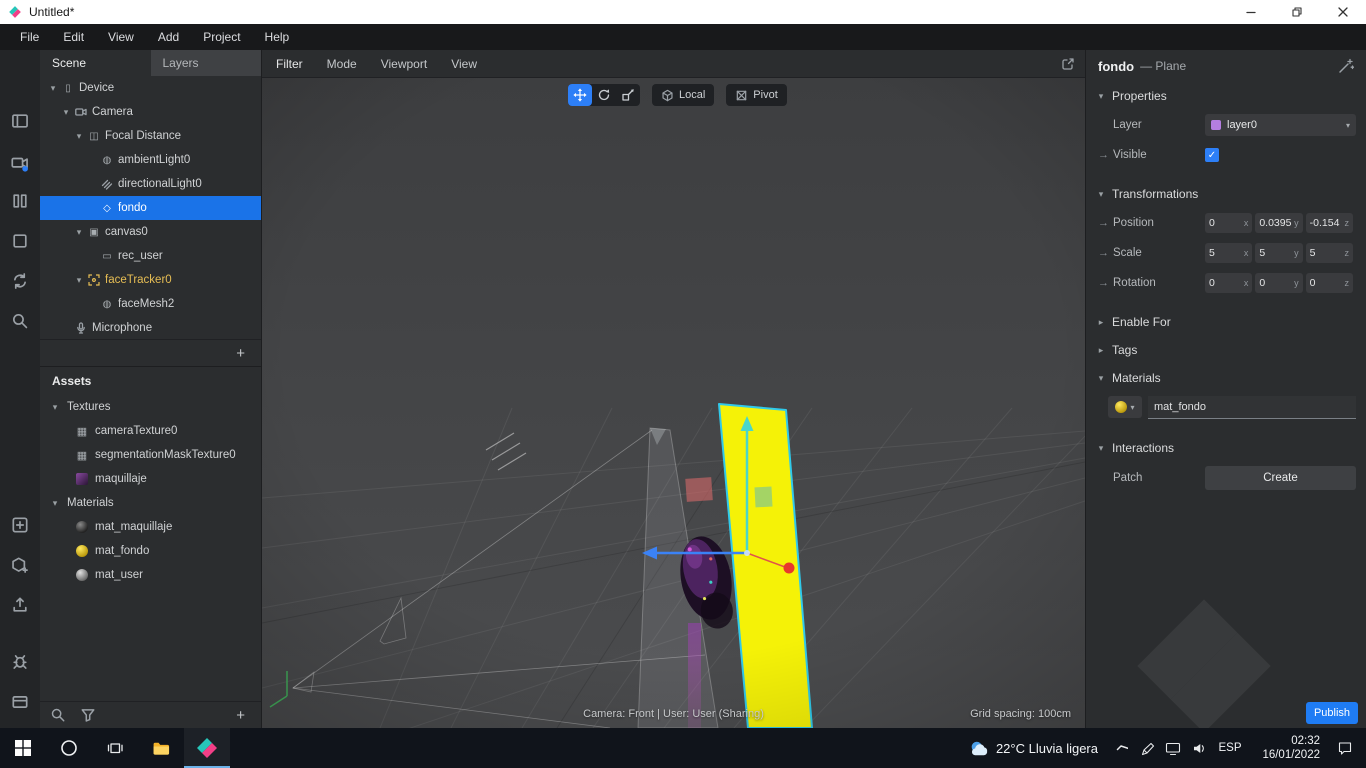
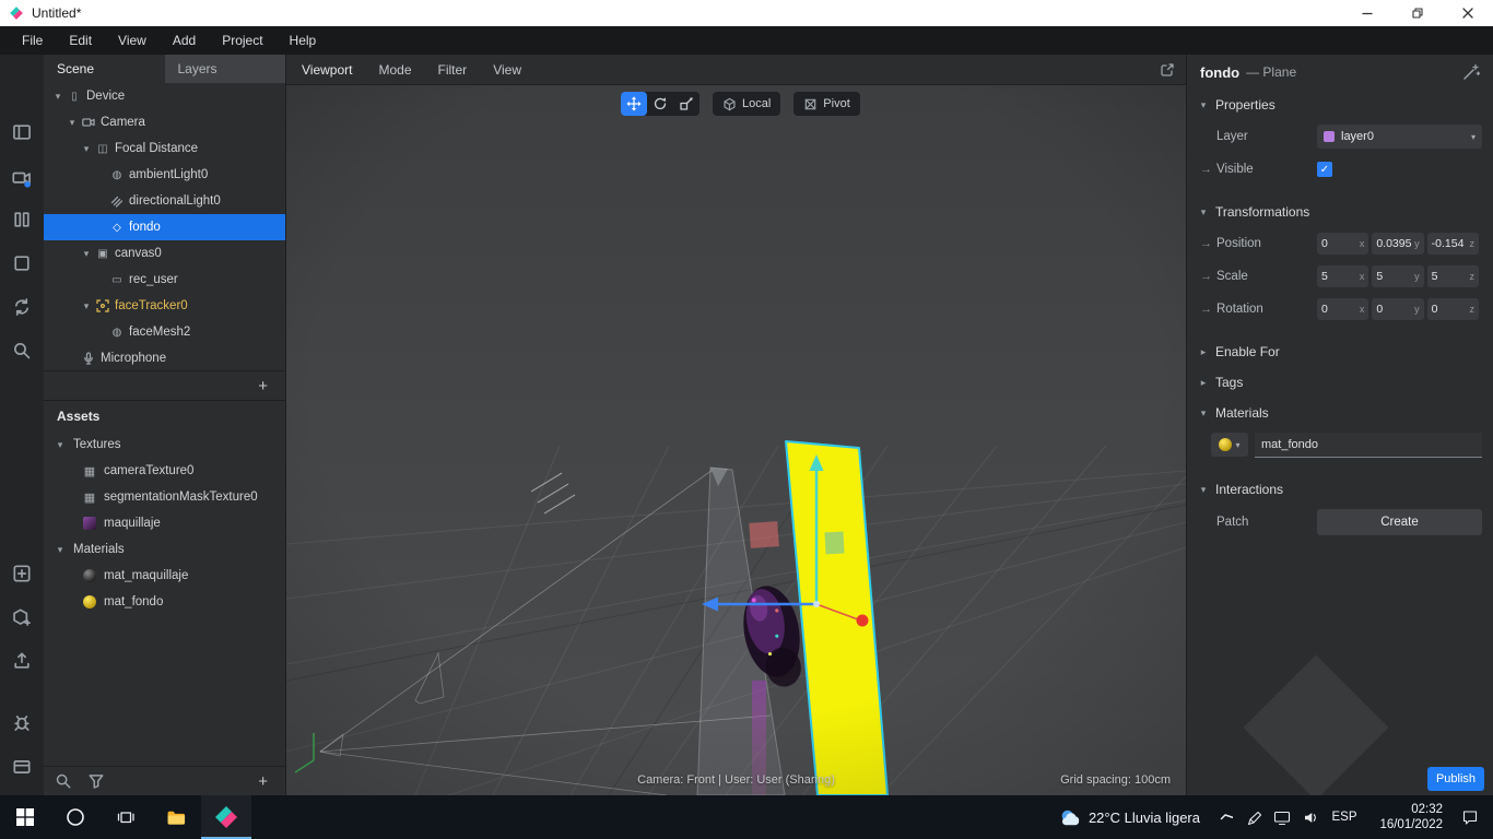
  Untitled*
  File
  Edit
  View
  Add
  Project
  Help
  Scene
  Layers
  ▾
  ▯
  Device
  ▾
  Camera
  ▾
  ◫
  Focal Distance
  ◍
  ambientLight0
  directionalLight0
  ◇
  fondo
  ▾
  ▣
  canvas0
  ▭
  rec_user
  ▾
  faceTracker0
  ◍
  faceMesh2
  Microphone
  +
  Assets
  ▾
  Textures
  ▦
  cameraTexture0
  ▦
  segmentationMaskTexture0
  maquillaje
  ▾
  Materials
  mat_maquillaje
  mat_fondo
- mat_user
  +
- Filter
+ Viewport
  Mode
- Viewport
+ Filter
  View
  Local
  Pivot
  Camera: Front | User: User (Sharing)
  Grid spacing: 100cm
  fondo
  — Plane
  ▾
  Properties
  Layer
  layer0
  ▾
  →
  Visible
  ✓
  ▾
  Transformations
  →
  Position
  0
  x
  0.0395
  y
  -0.154
  z
  →
  Scale
  5
  x
  5
  y
  5
  z
  →
  Rotation
  0
  x
  0
  y
  0
  z
  ▸
  Enable For
  ▸
  Tags
  ▾
  Materials
  ▾
  mat_fondo
  ▾
  Interactions
  Patch
  Create
  Publish
  22°C Lluvia ligera
  ESP
  02:32
  16/01/2022
